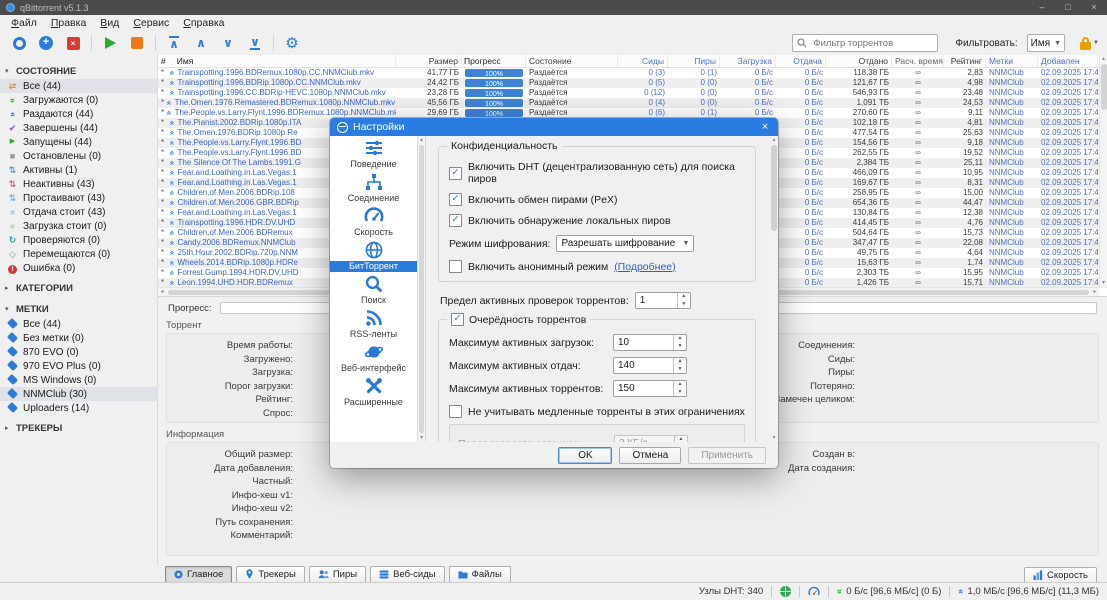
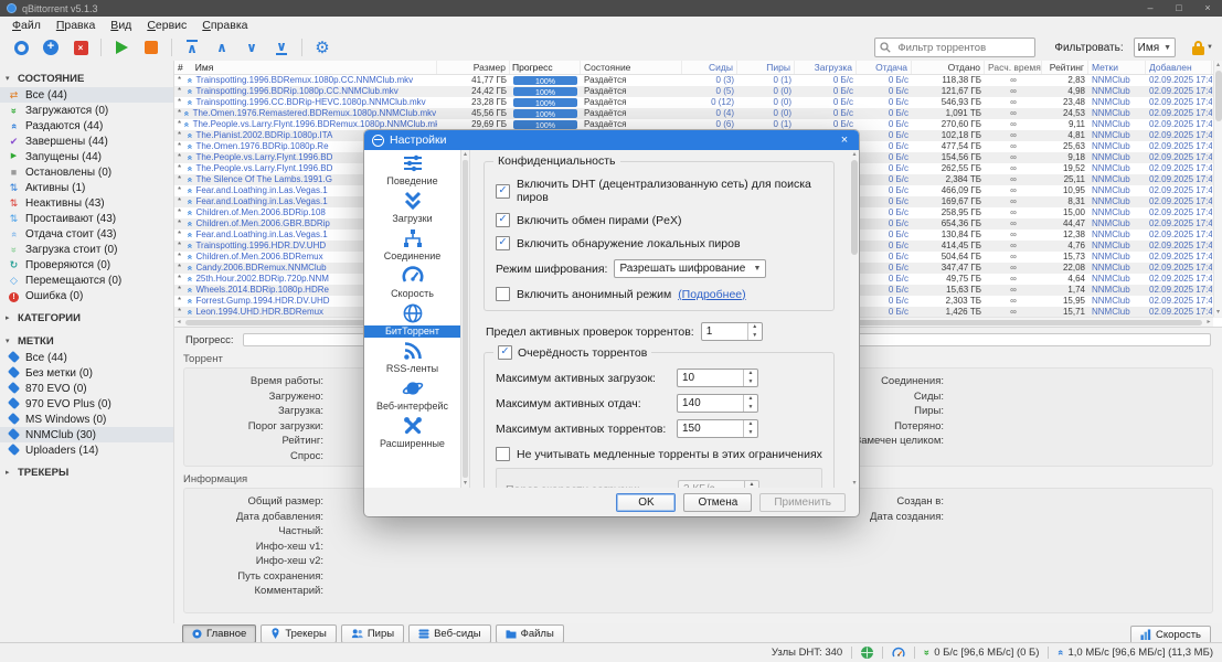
  qBittorrent v5.1.3
  –
  □
  ×
  Файл
  Правка
  Вид
  Сервис
  Справка
  +
  ×
  ∧
  ∧
  ∨
  ∨
  ⚙
  Фильтр торрентов
  Фильтровать:
  Имя
  СОСТОЯНИЕ
  ⇄
  Все (44)
  Загружаются (0)
  Раздаются (44)
  ✔
  Завершены (44)
  Запущены (44)
  ■
  Остановлены (0)
  ⇅
  Активны (1)
  ⇅
  Неактивны (43)
  ⇅
  Простаивают (43)
  Отдача стоит (43)
  Загрузка стоит (0)
  ↻
  Проверяются (0)
  ◇
  Перемещаются (0)
  Ошибка (0)
  КАТЕГОРИИ
  МЕТКИ
  Все (44)
  Без метки (0)
  870 EVO (0)
  970 EVO Plus (0)
  MS Windows (0)
  NNMClub (30)
  Uploaders (14)
  ТРЕКЕРЫ
  #
  Имя
  Размер
  Прогресс
  Состояние
  Сиды
  Пиры
  Загрузка
  Отдача
  Отдано
  Расч. время
  Рейтинг
  Метки
  Добавлен
  *
  Trainspotting.1996.BDRemux.1080p.CC.NNMClub.mkv
  41,77 ГБ
  Раздаётся
  0 (3)
  0 (1)
  0 Б/с
  0 Б/с
  118,38 ГБ
  ∞
  2,83
  NNMClub
  02.09.2025 17:4
  *
  Trainspotting.1996.BDRip.1080p.CC.NNMClub.mkv
  24,42 ГБ
  Раздаётся
  0 (5)
  0 (0)
  0 Б/с
  0 Б/с
  121,67 ГБ
  ∞
  4,98
  NNMClub
  02.09.2025 17:4
  *
  Trainspotting.1996.CC.BDRip-HEVC.1080p.NNMClub.mkv
  23,28 ГБ
  Раздаётся
  0 (12)
  0 (0)
  0 Б/с
  0 Б/с
  546,93 ГБ
  ∞
  23,48
  NNMClub
  02.09.2025 17:4
  *
  The.Omen.1976.Remastered.BDRemux.1080p.NNMClub.mkv
  45,56 ГБ
  Раздаётся
  0 (4)
  0 (0)
  0 Б/с
  0 Б/с
  1,091 ТБ
  ∞
  24,53
  NNMClub
  02.09.2025 17:4
  *
  The.People.vs.Larry.Flynt.1996.BDRemux.1080p.NNMClub.m
  29,69 ГБ
  Раздаётся
  0 (6)
  0 (1)
  0 Б/с
  0 Б/с
  270,60 ГБ
  ∞
  9,11
  NNMClub
  02.09.2025 17:4
  *
  The.Pianist.2002.BDRip.1080p.ITA
  0 Б/с
  102,18 ГБ
  ∞
  4,81
  NNMClub
  02.09.2025 17:4
  *
  The.Omen.1976.BDRip.1080p.Re
  0 Б/с
  477,54 ГБ
  ∞
  25,63
  NNMClub
  02.09.2025 17:4
  *
  The.People.vs.Larry.Flynt.1996.BD
  0 Б/с
  154,56 ГБ
  ∞
  9,18
  NNMClub
  02.09.2025 17:4
  *
  The.People.vs.Larry.Flynt.1996.BD
  0 Б/с
  262,55 ГБ
  ∞
  19,52
  NNMClub
  02.09.2025 17:4
  *
  The Silence Of The Lambs.1991.G
  0 Б/с
  2,384 ТБ
  ∞
  25,11
  NNMClub
  02.09.2025 17:4
  *
  Fear.and.Loathing.in.Las.Vegas.1
  0 Б/с
  466,09 ГБ
  ∞
  10,95
  NNMClub
  02.09.2025 17:4
  *
  Fear.and.Loathing.in.Las.Vegas.1
  0 Б/с
  169,67 ГБ
  ∞
  8,31
  NNMClub
  02.09.2025 17:4
  *
  Children.of.Men.2006.BDRip.108
  0 Б/с
  258,95 ГБ
  ∞
  15,00
  NNMClub
  02.09.2025 17:4
  *
  Children.of.Men.2006.GBR.BDRip
  0 Б/с
  654,36 ГБ
  ∞
  44,47
  NNMClub
  02.09.2025 17:4
  *
  Fear.and.Loathing.in.Las.Vegas.1
  0 Б/с
  130,84 ГБ
  ∞
  12,38
  NNMClub
  02.09.2025 17:4
  *
  Trainspotting.1996.HDR.DV.UHD
  0 Б/с
  414,45 ГБ
  ∞
  4,76
  NNMClub
  02.09.2025 17:4
  *
  Children.of.Men.2006.BDRemux
  0 Б/с
  504,64 ГБ
  ∞
  15,73
  NNMClub
  02.09.2025 17:4
  *
  Candy.2006.BDRemux.NNMClub
  0 Б/с
  347,47 ГБ
  ∞
  22,08
  NNMClub
  02.09.2025 17:4
  *
  25th.Hour.2002.BDRip.720p.NNM
  0 Б/с
  49,75 ГБ
  ∞
  4,64
  NNMClub
  02.09.2025 17:4
  *
  Wheels.2014.BDRip.1080p.HDRe
  0 Б/с
  15,63 ГБ
  ∞
  1,74
  NNMClub
  02.09.2025 17:4
  *
  Forrest.Gump.1994.HDR.DV.UHD
  0 Б/с
  2,303 ТБ
  ∞
  15,95
  NNMClub
  02.09.2025 17:4
  *
  Leon.1994.UHD.HDR.BDRemux
  0 Б/с
  1,426 ТБ
  ∞
  15,71
  NNMClub
  02.09.2025 17:4
  Прогресс:
  Торрент
  Время работы:
  Загружено:
  Загрузка:
  Порог загрузки:
  Рейтинг:
  Спрос:
  Соединения:
  Сиды:
  Пиры:
  Потеряно:
  амечен целиком:
  Информация
  Общий размер:
  Дата добавления:
  Частный:
  Инфо-хеш v1:
  Инфо-хеш v2:
  Путь сохранения:
  Комментарий:
  Создан в:
  Дата создания:
  Главное
  Трекеры
  Пиры
  Веб-сиды
  Файлы
  Скорость
  Узлы DHT: 340
  0 Б/с [96,6 МБ/с] (0 Б)
  1,0 МБ/с [96,6 МБ/с] (11,3 МБ)
  Настройки
  ×
  Поведение
+ Загрузки
  Соединение
  Скорость
  БитТоррент
- Поиск
  RSS-ленты
  Веб-интерфейс
  Расширенные
  Конфиденциальность
  ✓
  Включить DHT (децентрализованную сеть) для поиска пиров
  ✓
  Включить обмен пирами (PeX)
  ✓
  Включить обнаружение локальных пиров
  Режим шифрования:
  Разрешать шифрование
  Включить анонимный режим
  (Подробнее)
  Предел активных проверок торрентов:
  1
  ✓
  Очерёдность торрентов
  Максимум активных загрузок:
  10
  Максимум активных отдач:
  140
  Максимум активных торрентов:
  150
  Не учитывать медленные торренты в этих ограничениях
  OK
  Отмена
  Применить
